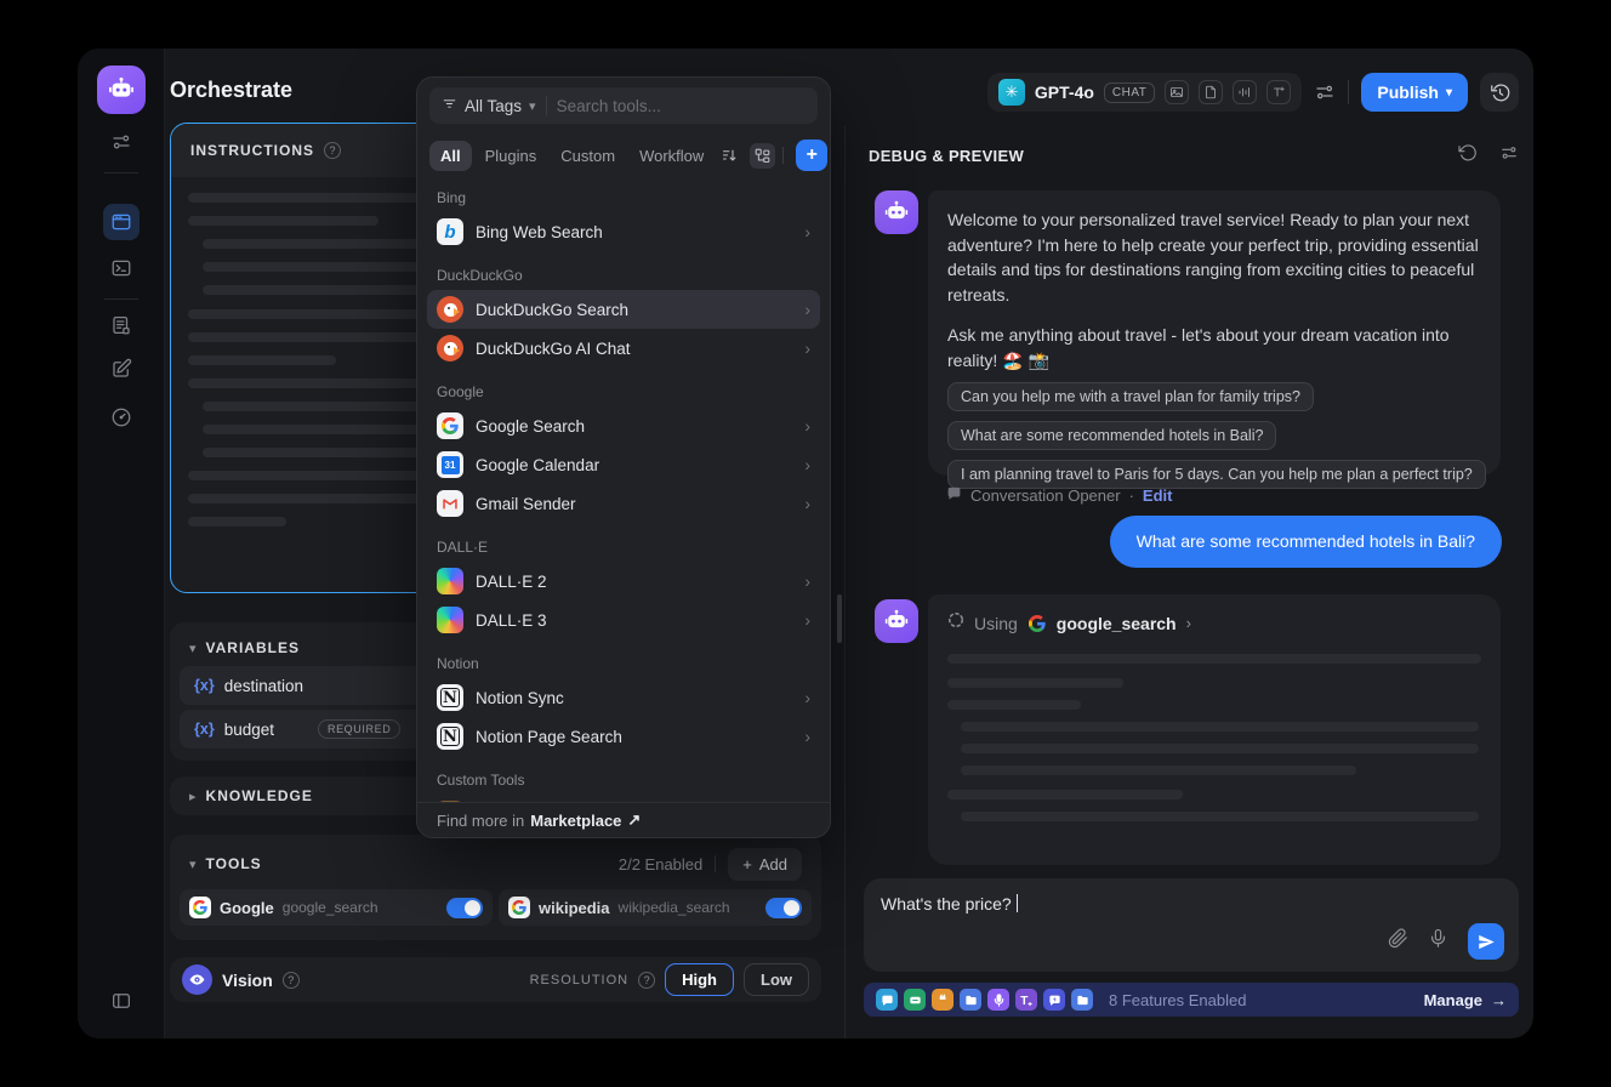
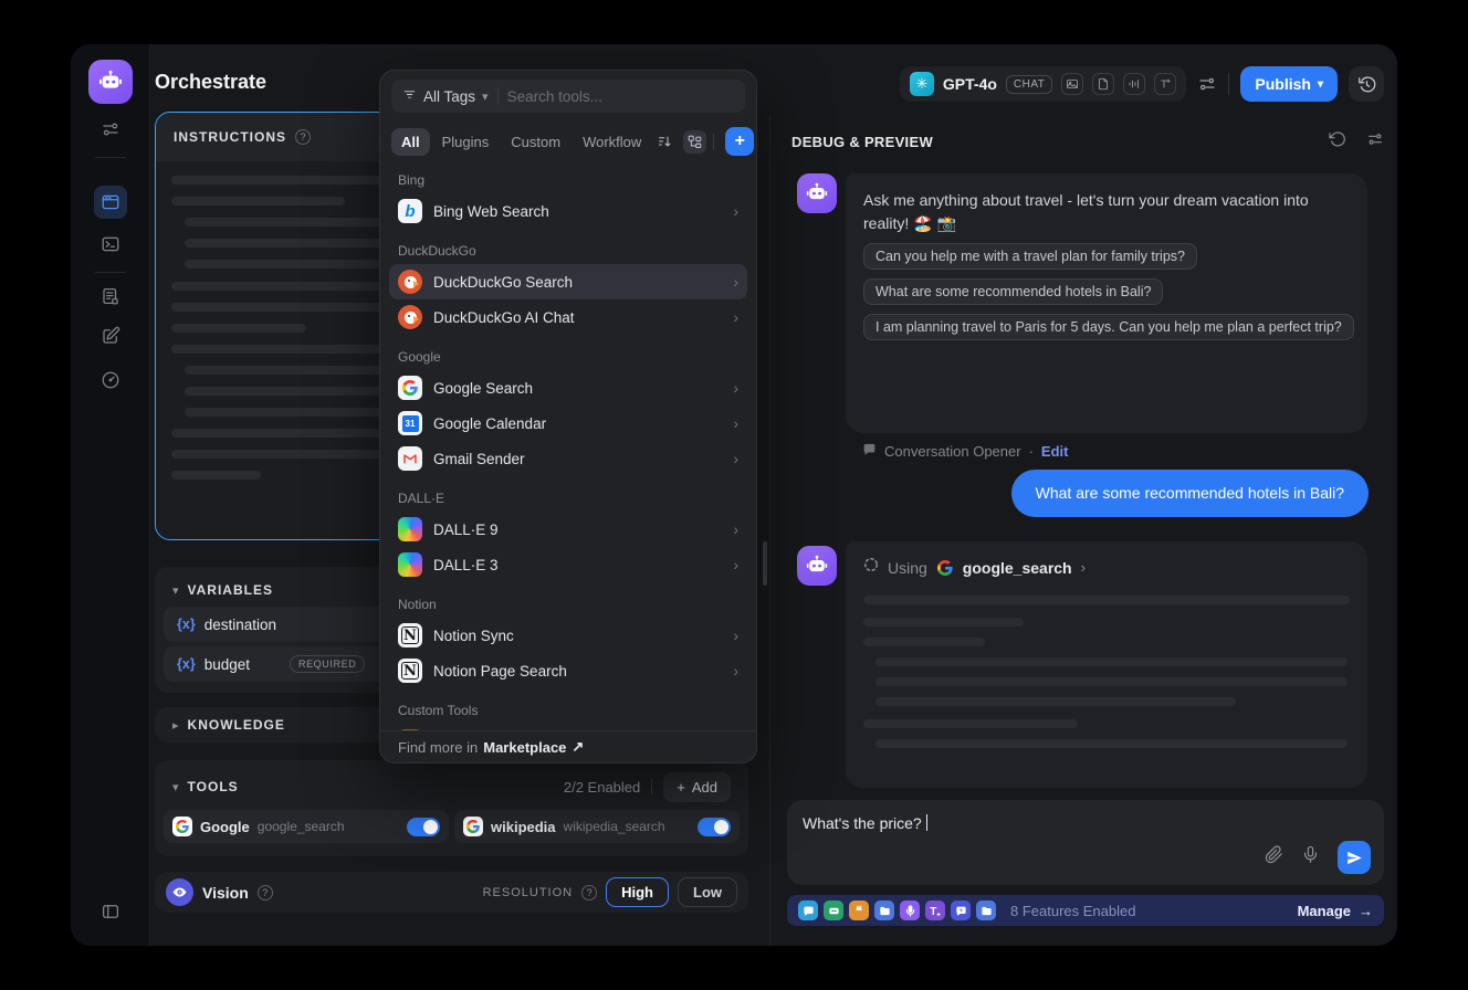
  Orchestrate
  INSTRUCTIONS
  ?
  ▾
  VARIABLES
  {x}
  destination
  {x}
  budget
  REQUIRED
  ▸
  KNOWLEDGE
  ▾
  TOOLS
  2/2 Enabled
  +
  Add
  Google
  google_search
  wikipedia
  wikipedia_search
  Vision
  ?
  RESOLUTION
  ?
  High
  Low
  ✳
  GPT-4o
  CHAT
  Publish
  ▾
  DEBUG & PREVIEW
- Welcome to your personalized travel service! Ready to plan your next adventure? I'm here to help create your perfect trip, providing essential details and tips for destinations ranging from exciting cities to peaceful retreats.
- Ask me anything about travel - let's about your dream vacation into reality! 🏖️ 📸
+ Ask me anything about travel - let's turn your dream vacation into reality! 🏖️ 📸
  Can you help me with a travel plan for family trips?
  What are some recommended hotels in Bali?
  I am planning travel to Paris for 5 days. Can you help me plan a perfect trip?
  Conversation Opener
  ·
  Edit
  What are some recommended hotels in Bali?
  Using
  google_search
  ›
  What's the price?
  ❝
  T₊
  8 Features Enabled
  Manage
  →
  All Tags
  ▾
  Search tools...
  All
  Plugins
  Custom
  Workflow
  +
  Bing
  b
  Bing Web Search
  ›
  DuckDuckGo
  DuckDuckGo Search
  ›
  DuckDuckGo AI Chat
  ›
  Google
  Google Search
  ›
  31
  Google Calendar
  ›
  Gmail Sender
  ›
  DALL·E
- DALL·E 2
+ DALL·E 9
  ›
  DALL·E 3
  ›
  Notion
  N
  Notion Sync
  ›
  N
  Notion Page Search
  ›
  Custom Tools
  Find more in
  Marketplace
  ↗
